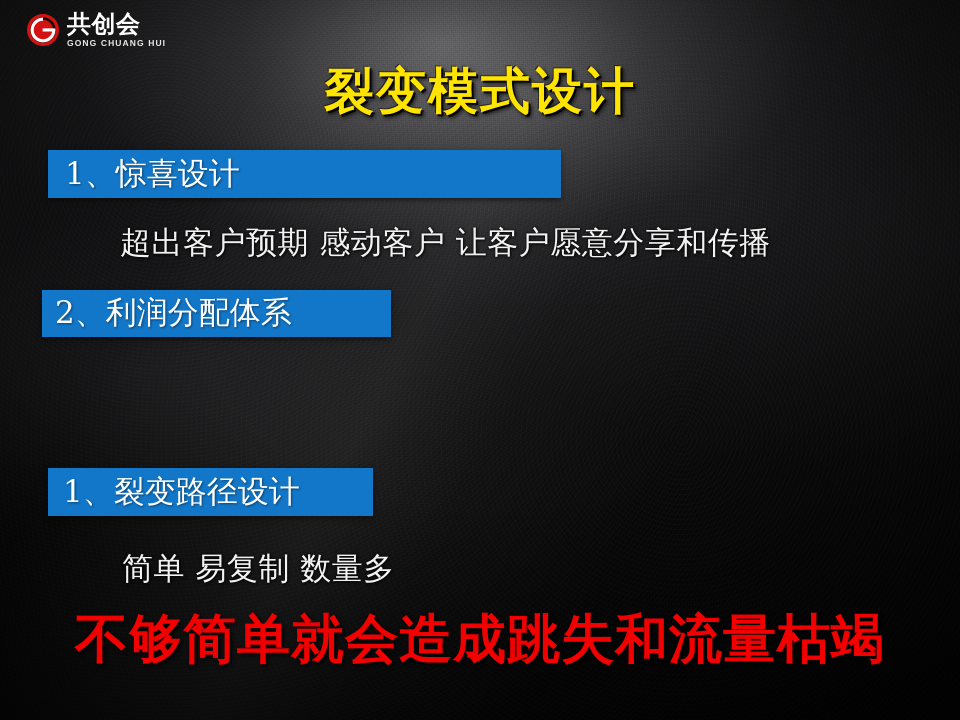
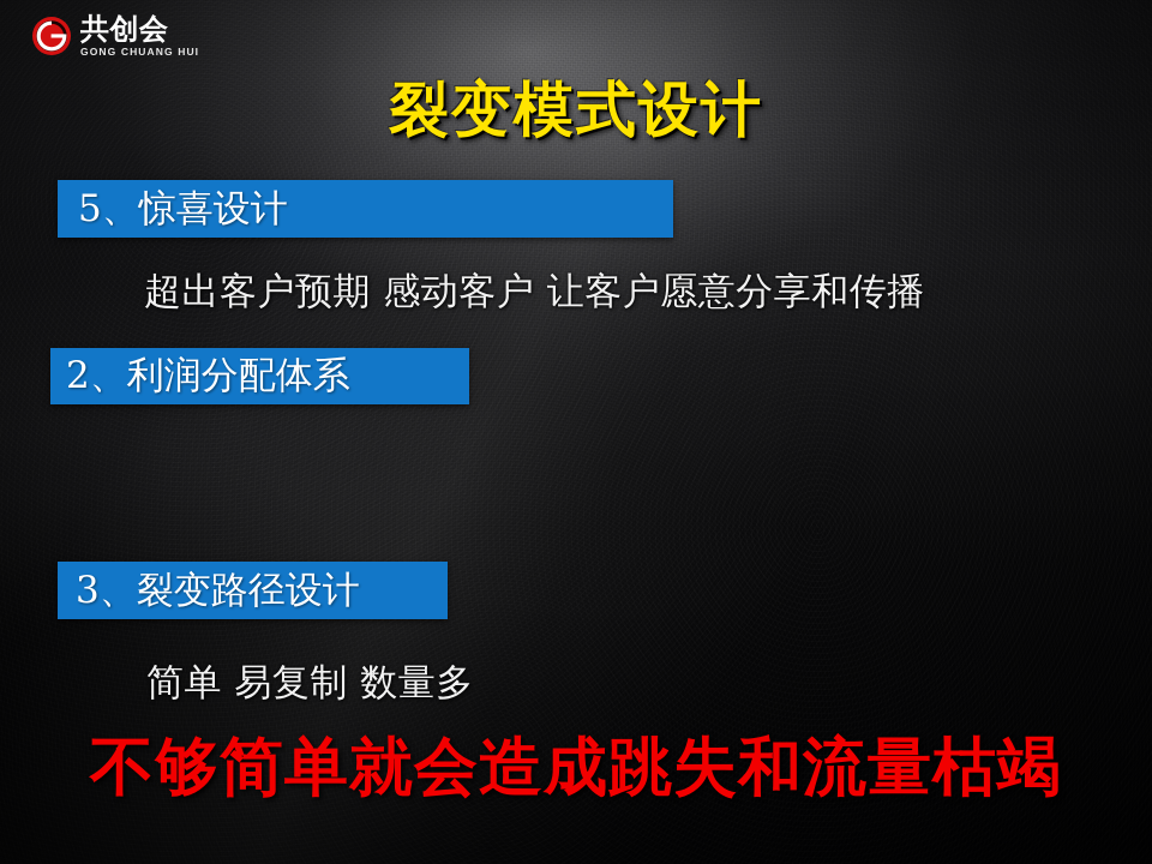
  共创会
  GONG CHUANG HUI
  裂变模式设计
- 1、惊喜设计
+ 5、惊喜设计
  超出客户预期 感动客户 让客户愿意分享和传播
  2、利润分配体系
- 1、裂变路径设计
+ 3、裂变路径设计
  简单 易复制 数量多
  不够简单就会造成跳失和流量枯竭
